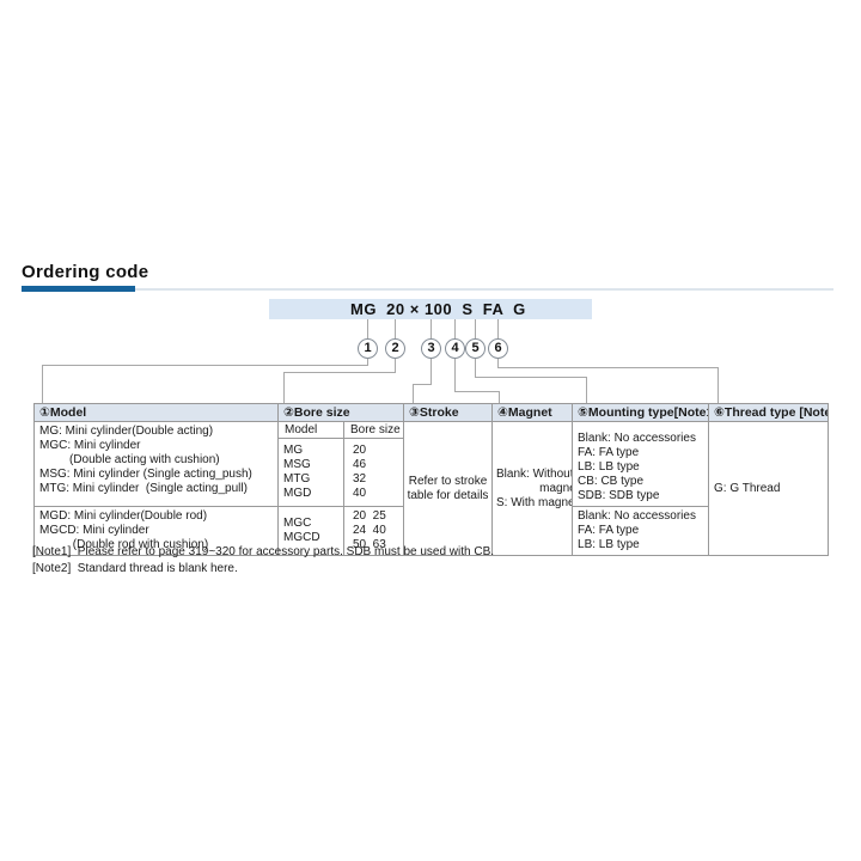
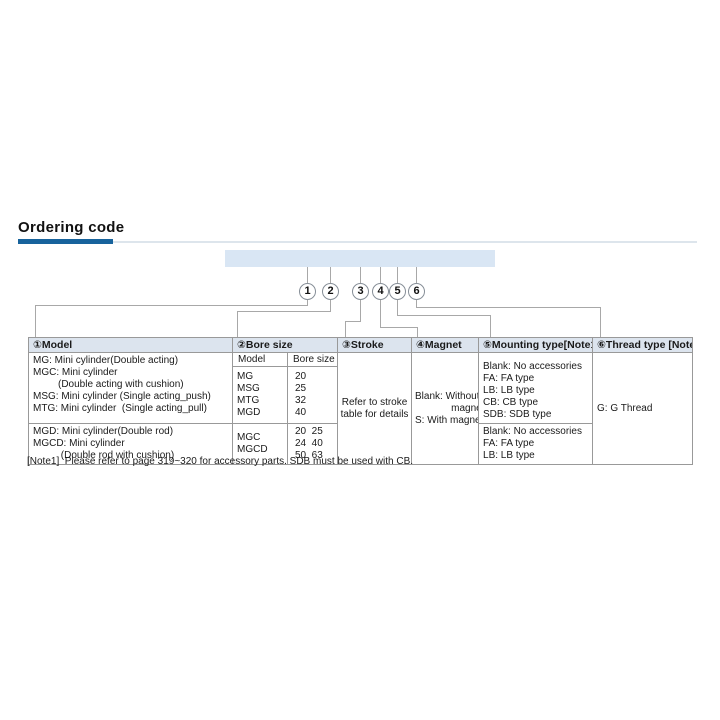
  Ordering code
- MG 20 × 100 S FA G
  1
  2
  3
  4
  5
  6
  ①Model	②Bore size	③Stroke	④Magnet	⑤Mounting type[Note	⑥Thread type [Note
  MG: Mini cylinder(Double acting)MGC: Mini cylinder (Double acting with cushion)MSG: Mini cylinder (Single acting_push)MTG: Mini cylinder (Single acting_pull)	Model	Bore size	Refer to stroketable for details	Blank: Withou magnS: With magne	Blank: No accessoriesFA: FA typeLB: LB typeCB: CB typeSDB: SDB type	G: G Thread
- MGMSGMTGMGD	20463240
+ MGMSGMTGMGD	20253240
  MGD: Mini cylinder(Double rod)MGCD: Mini cylinder (Double rod with cushion)	MGCMGCD	20 2524 4050 63	Blank: No accessoriesFA: FA typeLB: LB type
  [Note1] Please refer to page 319~320 for accessory parts. SDB must be used with CB.
- [Note2] Standard thread is blank here.
